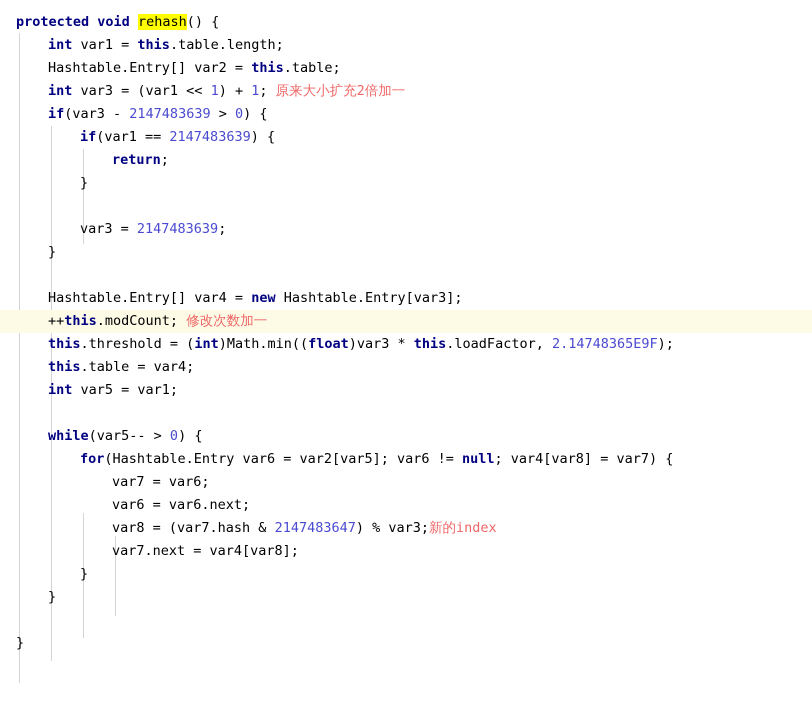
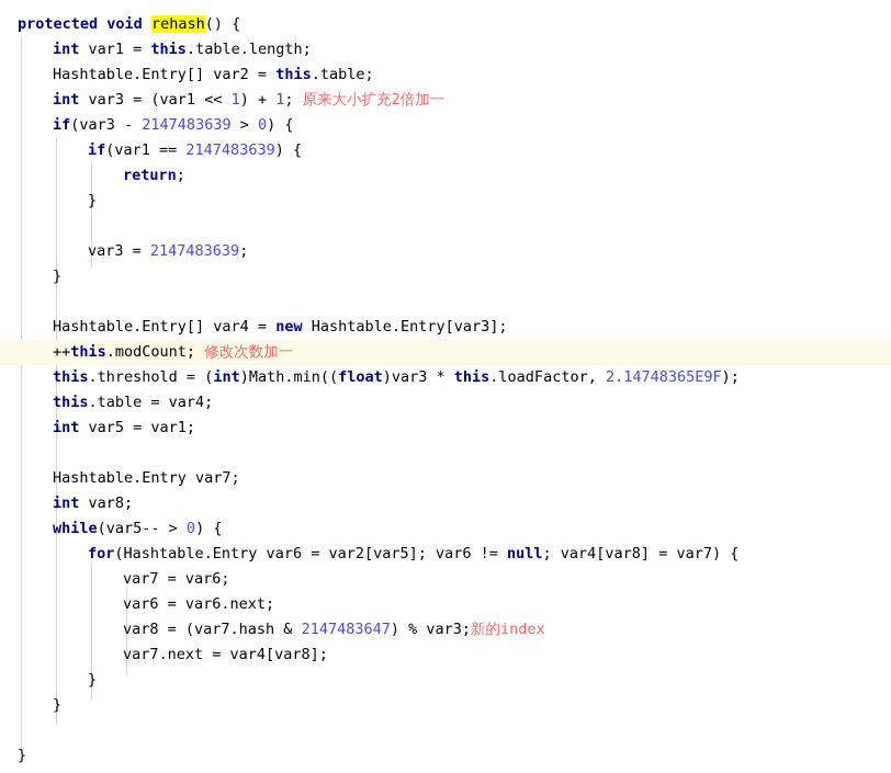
  protected void rehash() {
  int var1 = this.table.length;
  Hashtable.Entry[] var2 = this.table;
  int var3 = (var1 << 1) + 1; 原来大小扩充2倍加一
  if(var3 - 2147483639 > 0) {
  if(var1 == 2147483639) {
  return;
  }
  var3 = 2147483639;
  }
  Hashtable.Entry[] var4 = new Hashtable.Entry[var3];
  ++this.modCount; 修改次数加一
  this.threshold = (int)Math.min((float)var3 * this.loadFactor, 2.14748365E9F);
  this.table = var4;
  int var5 = var1;
+ Hashtable.Entry var7;
+ int var8;
  while(var5-- > 0) {
  for(Hashtable.Entry var6 = var2[var5]; var6 != null; var4[var8] = var7) {
  var7 = var6;
  var6 = var6.next;
  var8 = (var7.hash & 2147483647) % var3;新的index
  var7.next = var4[var8];
  }
  }
  }
